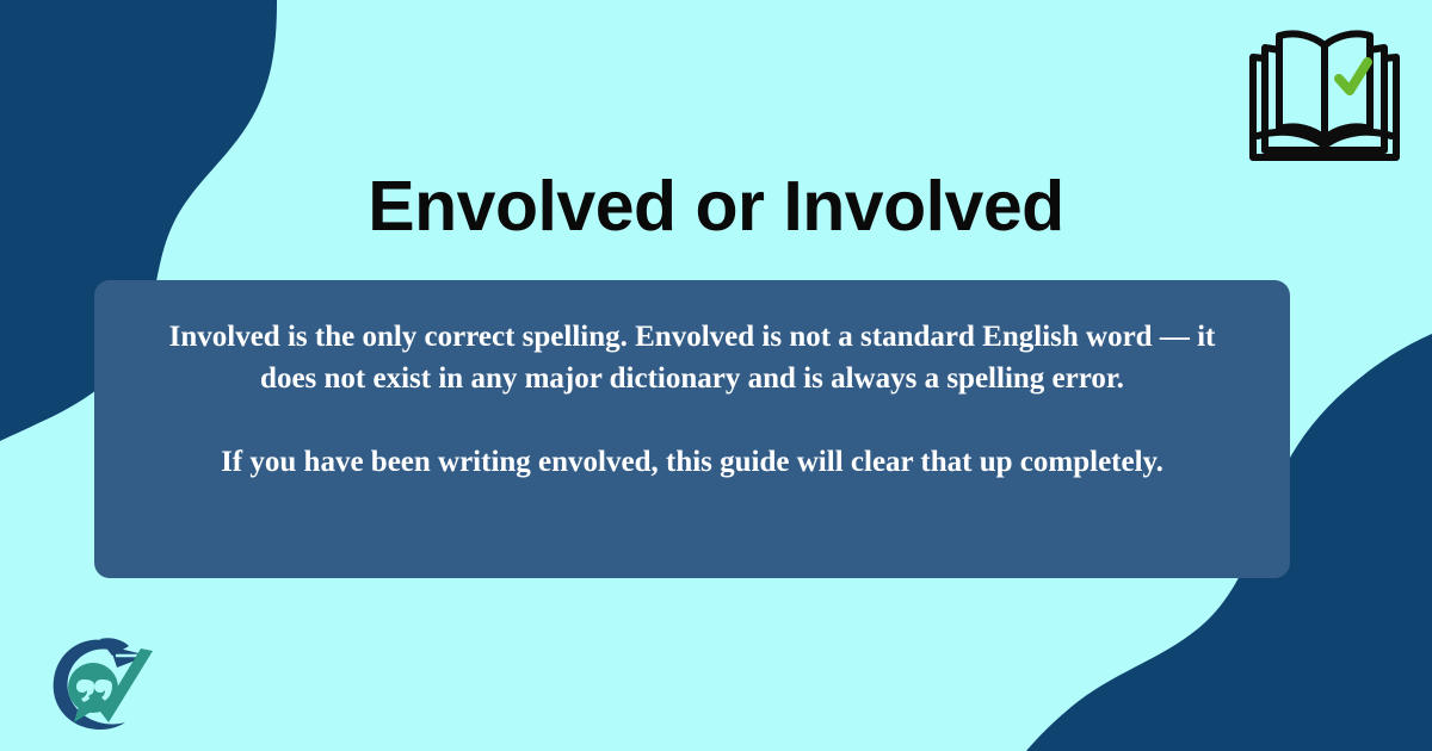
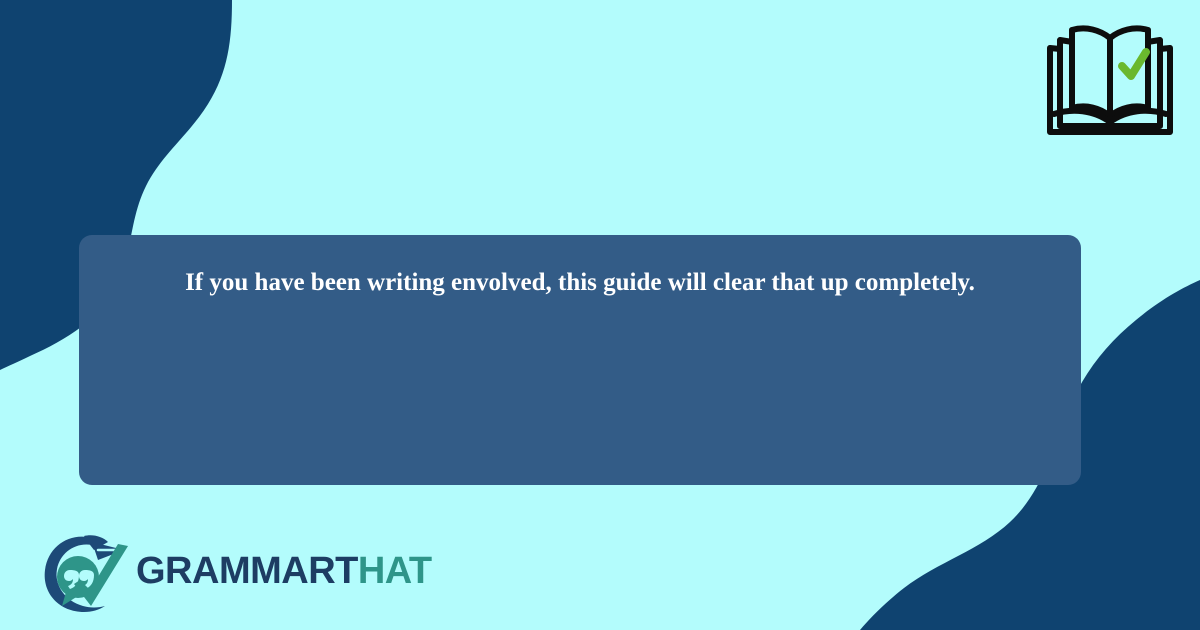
- Envolved or Involved
- Involved is the only correct spelling. Envolved is not a standard English word — it does not exist in any major dictionary and is always a spelling error.
  If you have been writing envolved, this guide will clear that up completely.
+ GRAMMARTHAT
